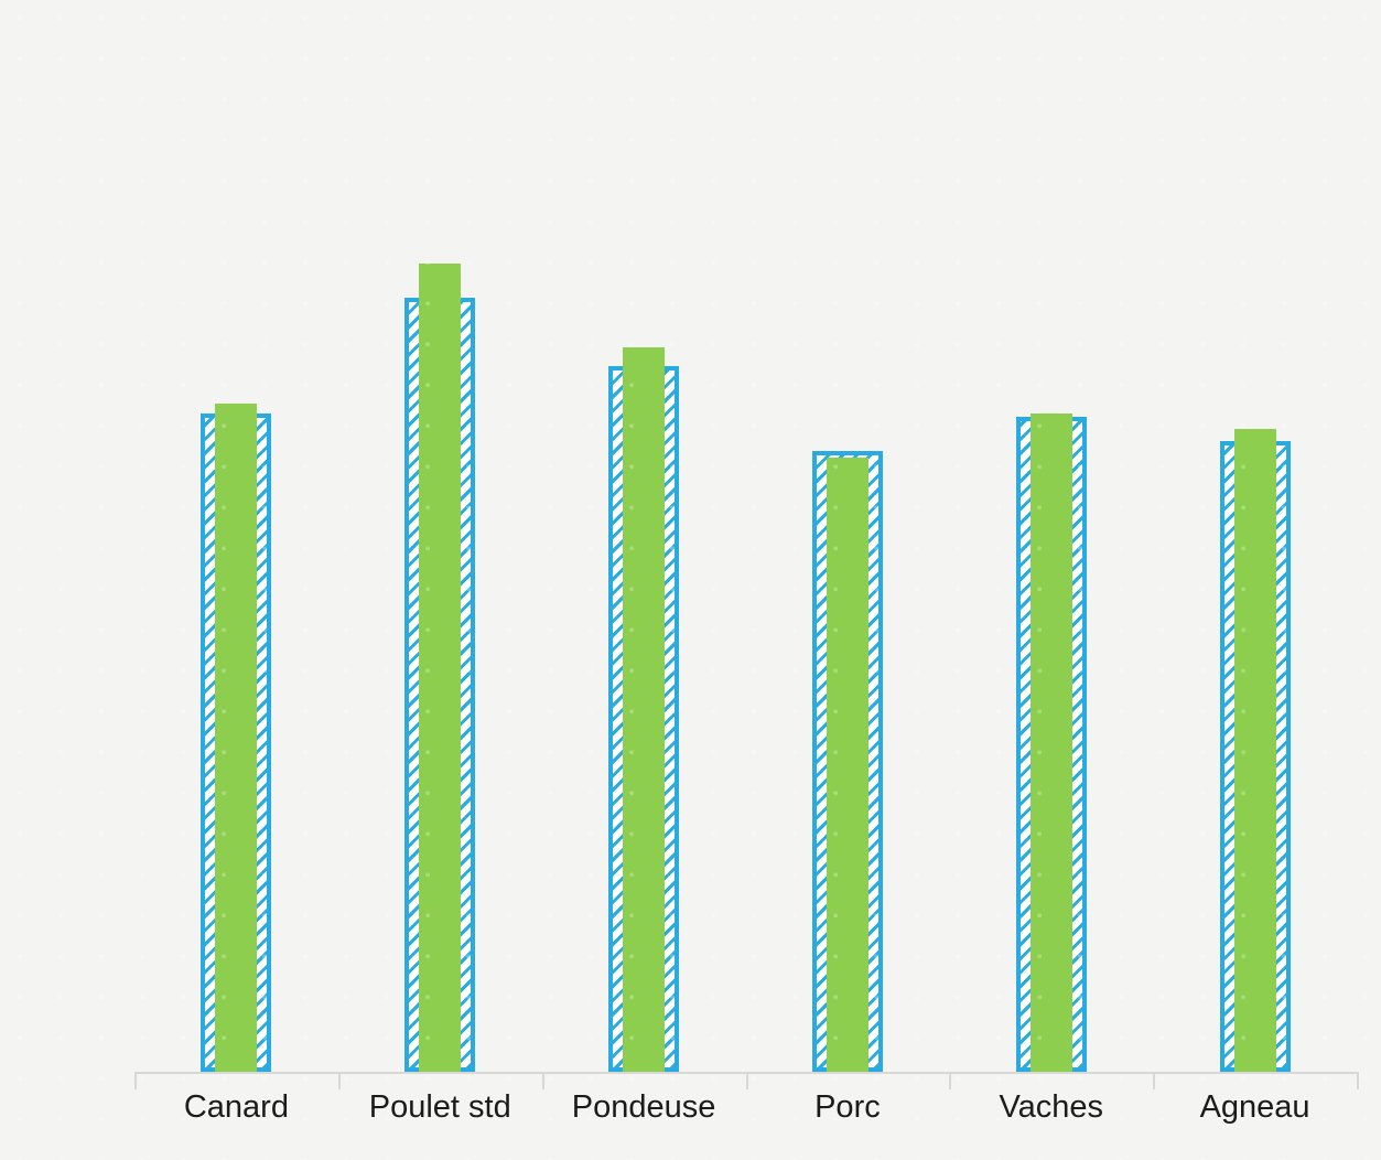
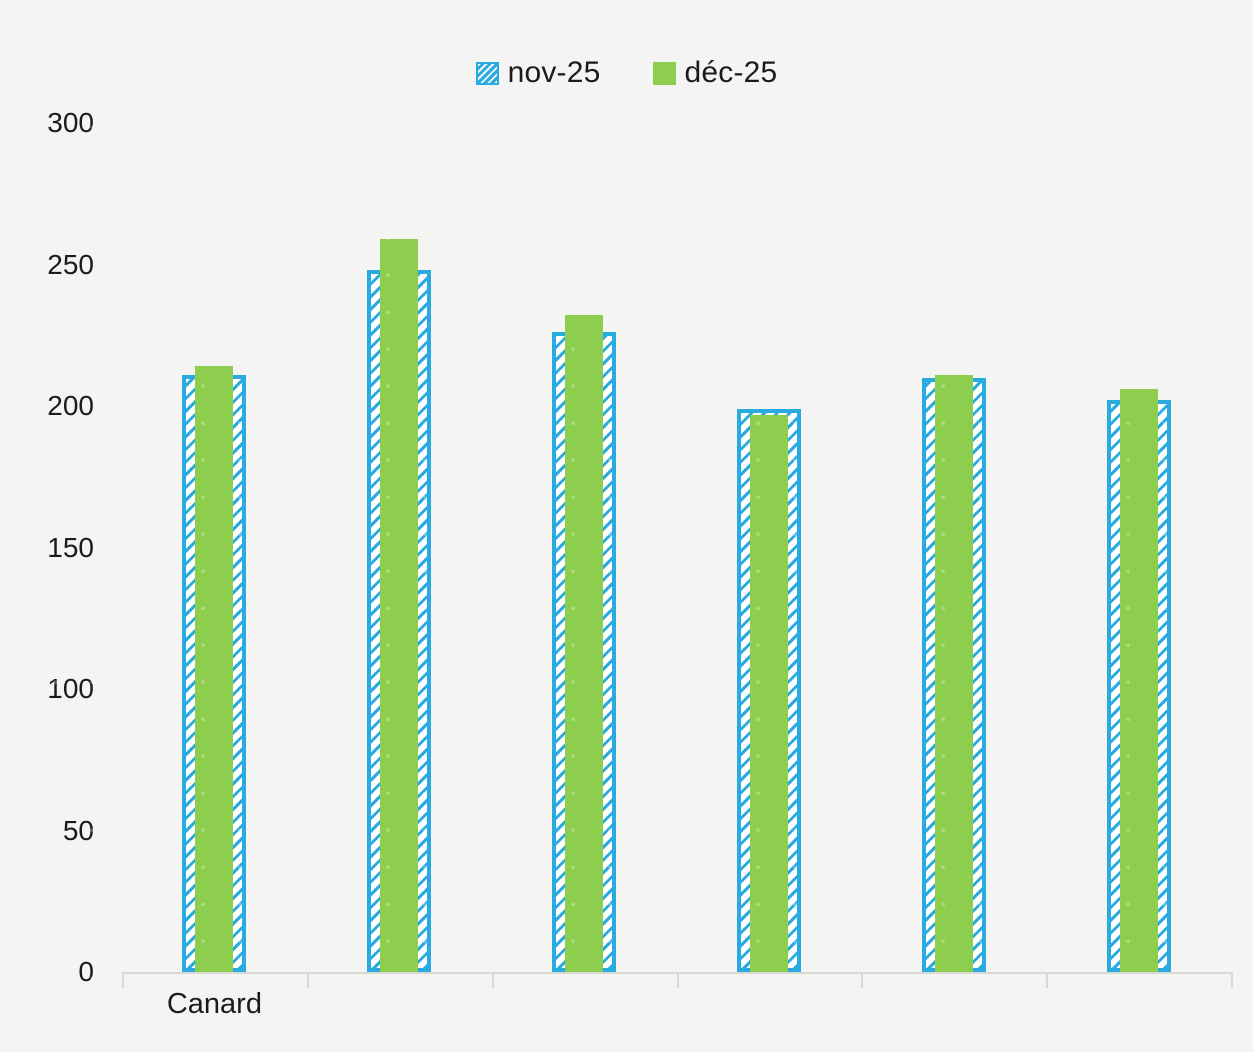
+ nov-25
+ déc-25
+ 300
+ 250
+ 200
+ 150
+ 100
+ 50
+ 0
  Canard
- Poulet std
- Pondeuse
- Porc
- Vaches
- Agneau
